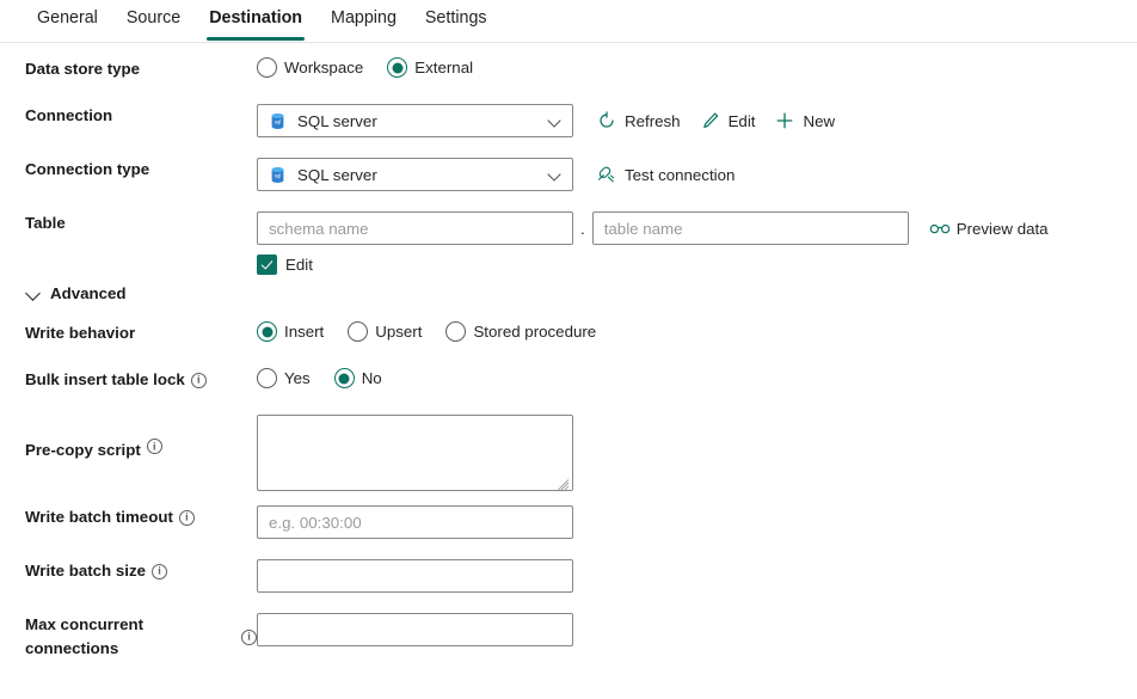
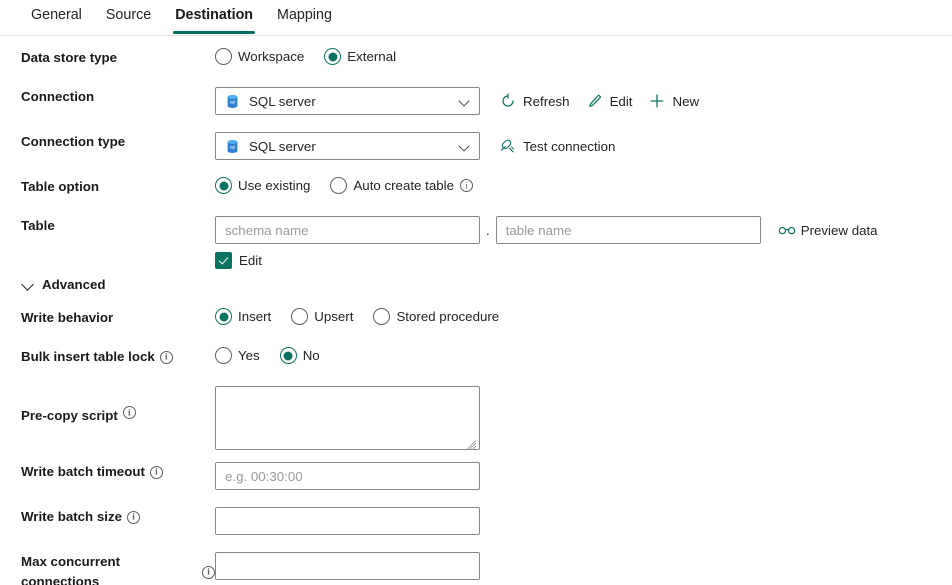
  General
  Source
  Destination
  Mapping
- Settings
  Data store type
  Workspace
  External
  Connection
  SQL server
  Refresh
  Edit
  New
  Connection type
  SQL server
  Test connection
+ Table option
+ Use existing
+ Auto create table
  Table
  schema name
  .
  table name
  Preview data
  Edit
  Advanced
  Write behavior
  Insert
  Upsert
  Stored procedure
  Bulk insert table lock
  Yes
  No
  Pre-copy script
  Write batch timeout
  e.g. 00:30:00
  Write batch size
  Max concurrent connections
